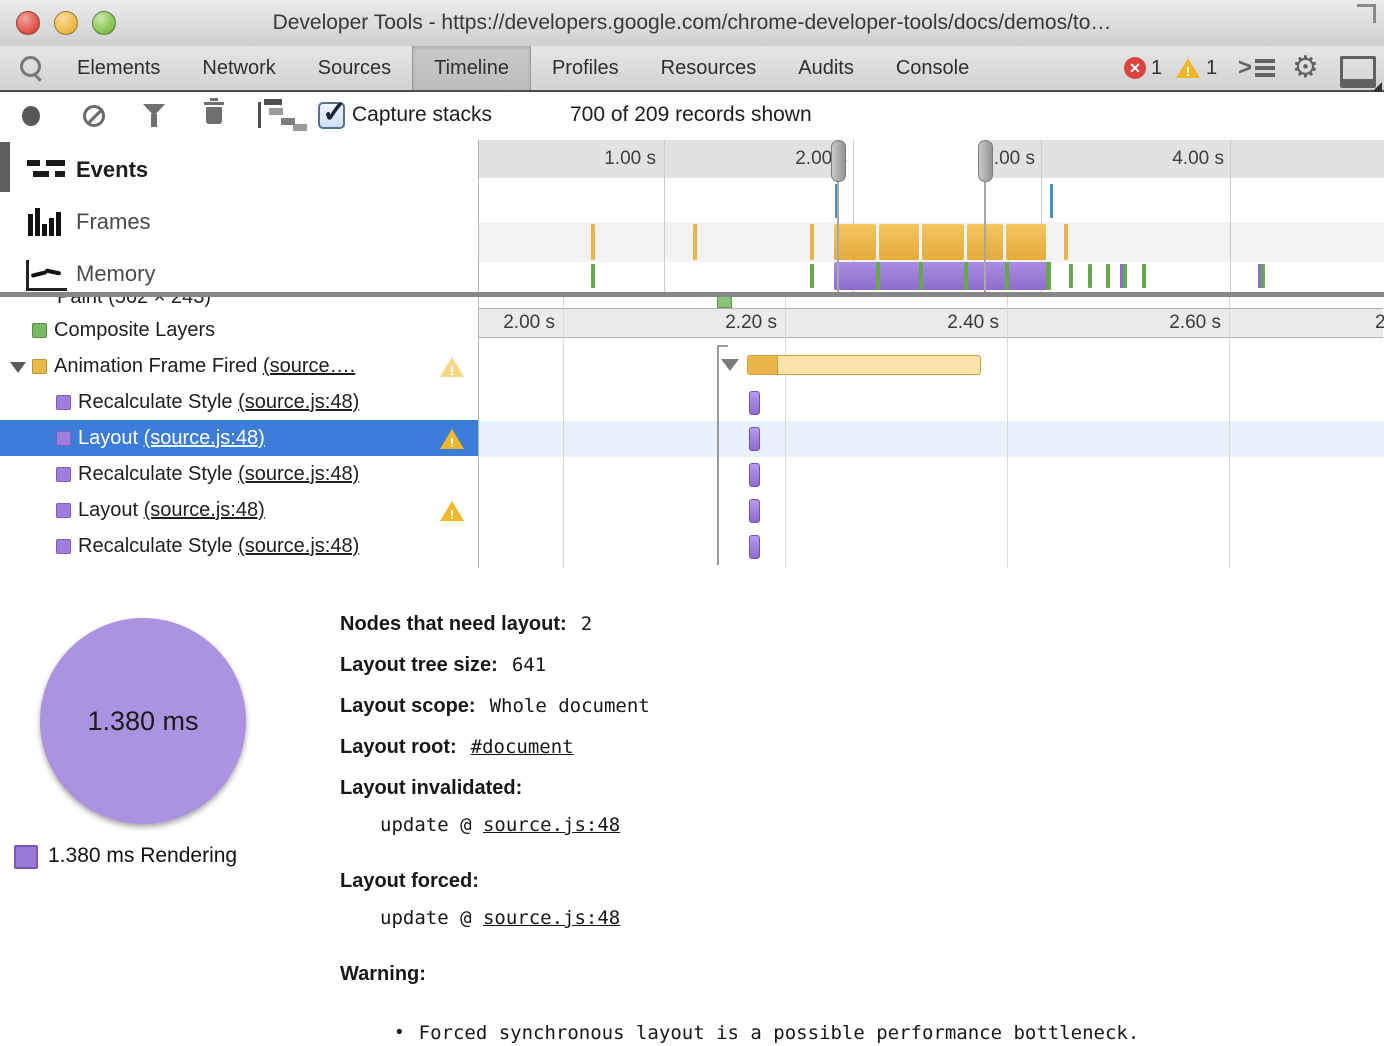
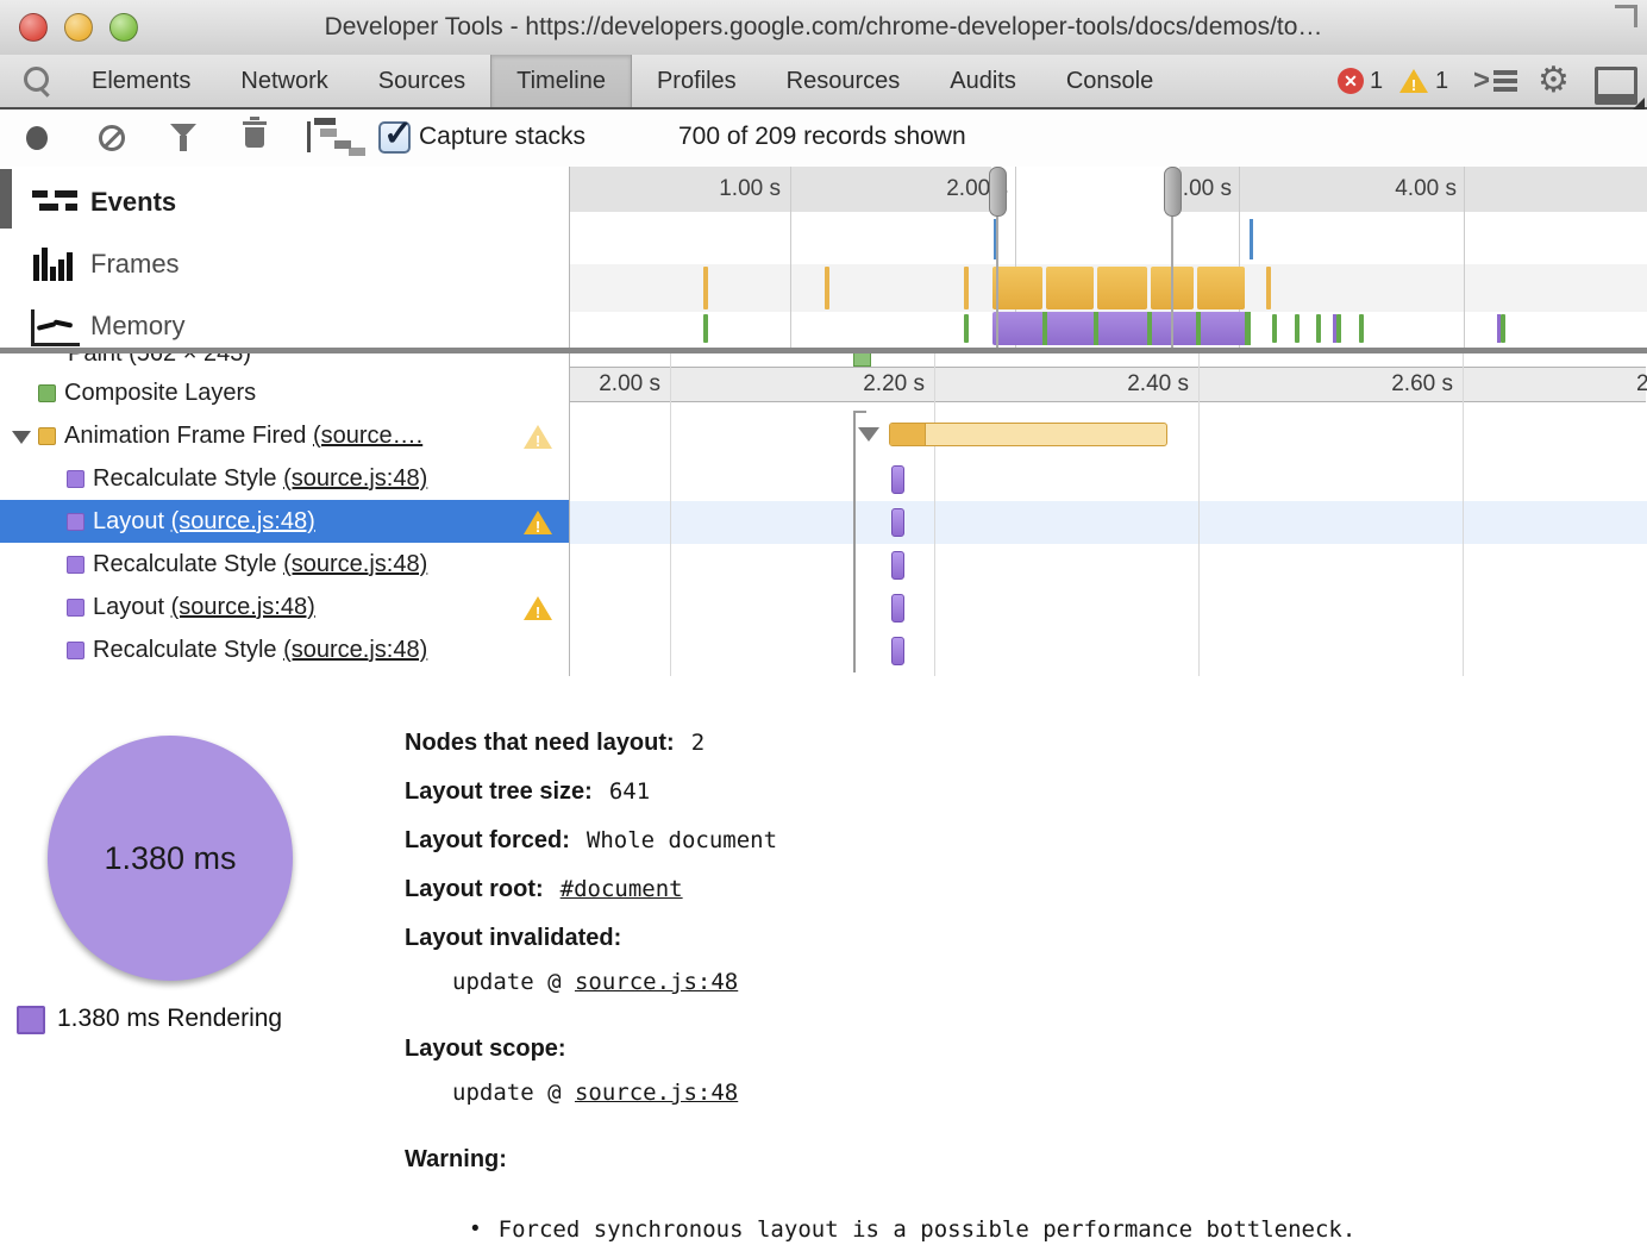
  Developer Tools - https://developers.google.com/chrome-developer-tools/docs/demos/to…
  Elements
  Network
  Sources
  Timeline
  Profiles
  Resources
  Audits
  Console
  ✕
  1
  !
  1
  >
  ⚙
  Capture stacks
  700 of 209 records shown
  Events
  Frames
  Memory
  1.00 s
  2.00
  .00 s
  4.00 s
  Paint (562 × 243)
  Composite Layers
  Animation Frame Fired (source….
  !
  Recalculate Style (source.js:48)
  Layout (source.js:48)
  !
  Recalculate Style (source.js:48)
  Layout (source.js:48)
  !
  Recalculate Style (source.js:48)
  2.00 s
  2.20 s
  2.40 s
  2.60 s
  2
  1.380 ms
  1.380 ms Rendering
  Nodes that need layout: 2
  Layout tree size: 641
- Layout scope: Whole document
+ Layout forced: Whole document
  Layout root: #document
  Layout invalidated:
  update @ source.js:48
- Layout forced:
+ Layout scope:
  update @ source.js:48
  Warning:
  •
  Forced synchronous layout is a possible performance bottleneck.
